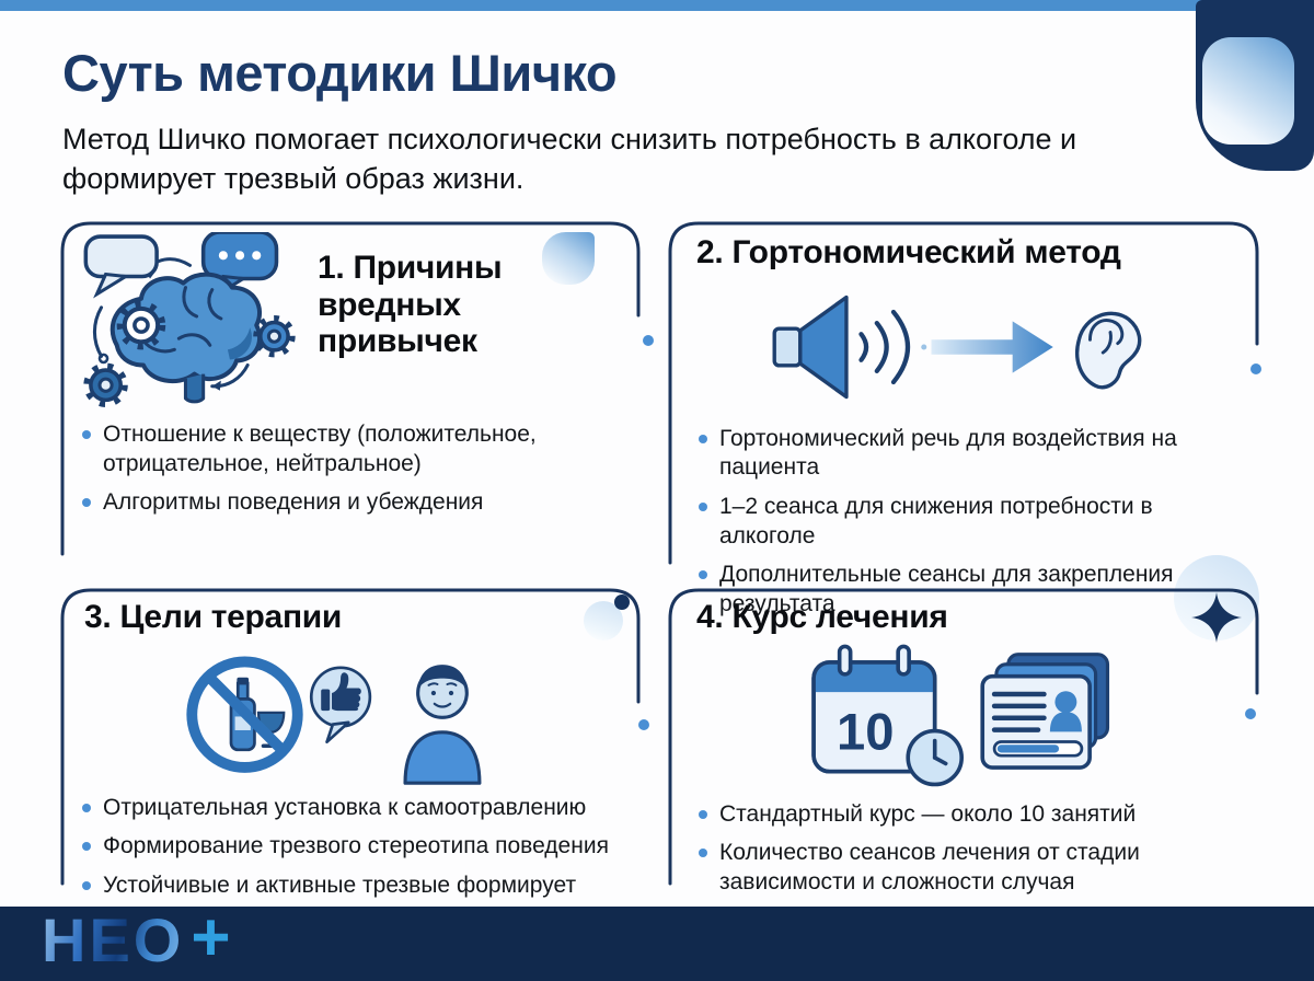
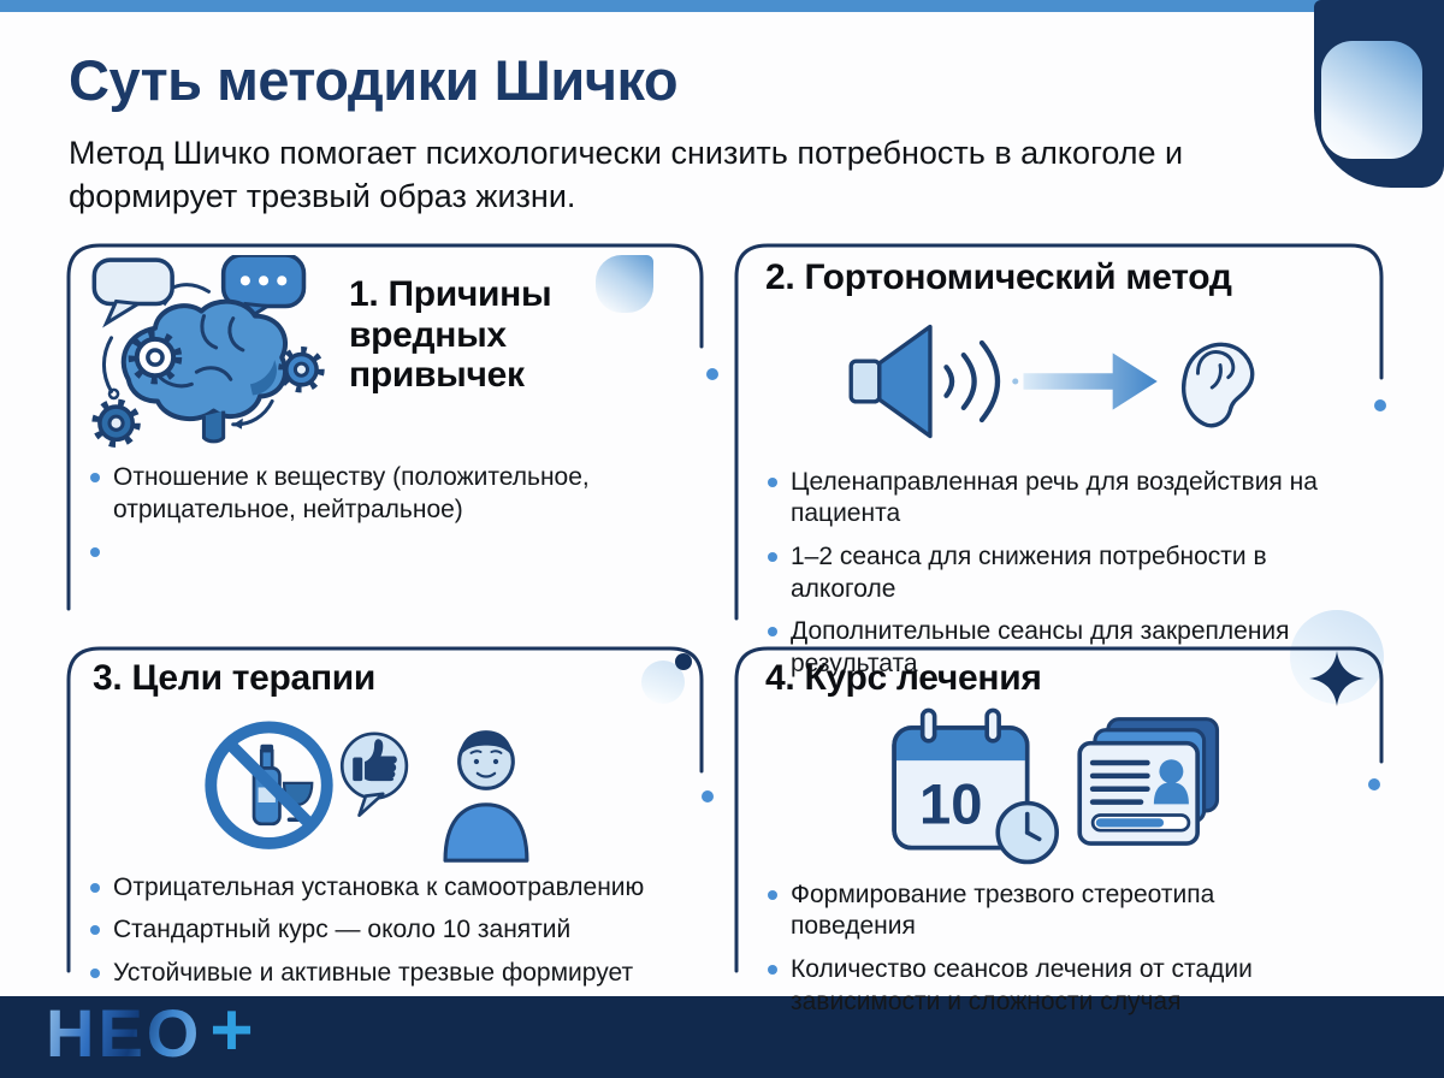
  Суть методики Шичко
  Метод Шичко помогает психологически снизить потребность в алкоголе и формирует трезвый образ жизни.
  1. Причины вредных привычек
  Отношение к веществу (положительное, отрицательное, нейтральное)
- Алгоритмы поведения и убеждения
  2. Гортономический метод
- Гортономический речь для воздействия на пациента
+ Целенаправленная речь для воздействия на пациента
  1–2 сеанса для снижения потребности в алкоголе
  Дополнительные сеансы для закрепления результата
  3. Цели терапии
  Отрицательная установка к самоотравлению
- Формирование трезвого стереотипа поведения
+ Стандартный курс — около 10 занятий
  Устойчивые и активные трезвые формирует
  4. Курс лечения
  10
- Стандартный курс — около 10 занятий
+ Формирование трезвого стереотипа поведения
  Количество сеансов лечения от стадии зависимости и сложности случая
  НЕО
  +
